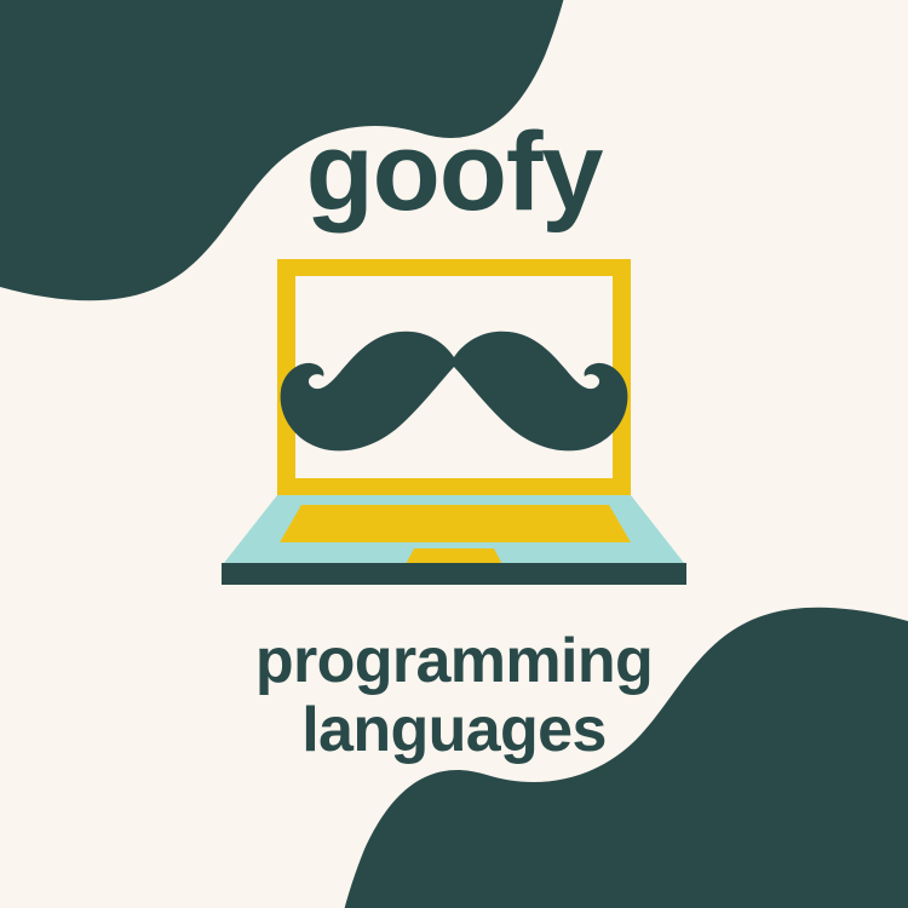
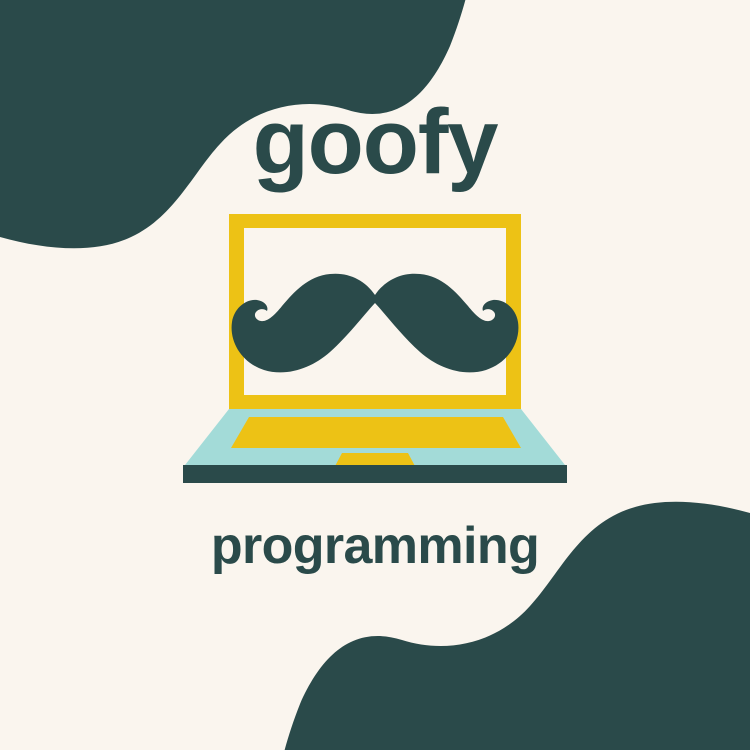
  goofy
  programming
- languages
